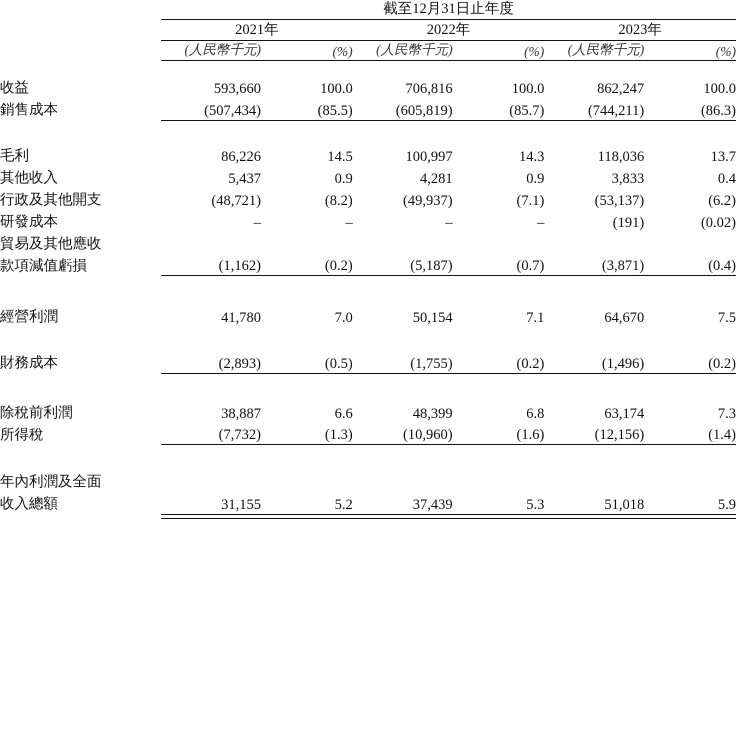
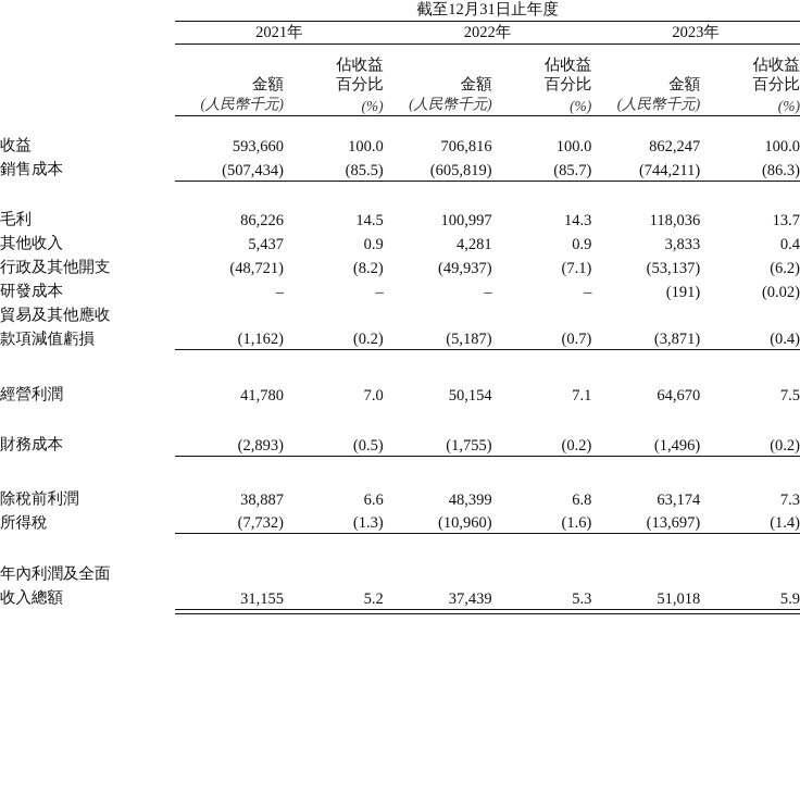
  	截至12月31日止年度
  	2021年	2022年	2023年
+ 	金額	佔收益 百分比	金額	佔收益 百分比	金額	佔收益 百分比
  	(人民幣千元)	(%)	(人民幣千元)	(%)	(人民幣千元)	(%)
  收益	593,660	100.0	706,816	100.0	862,247	100.0
  銷售成本	(507,434)	(85.5)	(605,819)	(85.7)	(744,211)	(86.3)
  毛利	86,226	14.5	100,997	14.3	118,036	13.7
  其他收入	5,437	0.9	4,281	0.9	3,833	0.4
  行政及其他開支	(48,721)	(8.2)	(49,937)	(7.1)	(53,137)	(6.2)
  研發成本	–	–	–	–	(191)	(0.02)
  貿易及其他應收
  款項減值虧損	(1,162)	(0.2)	(5,187)	(0.7)	(3,871)	(0.4)
  經營利潤	41,780	7.0	50,154	7.1	64,670	7.5
  財務成本	(2,893)	(0.5)	(1,755)	(0.2)	(1,496)	(0.2)
  除稅前利潤	38,887	6.6	48,399	6.8	63,174	7.3
- 所得稅	(7,732)	(1.3)	(10,960)	(1.6)	(12,156)	(1.4)
+ 所得稅	(7,732)	(1.3)	(10,960)	(1.6)	(13,697)	(1.4)
  年內利潤及全面
  收入總額	31,155	5.2	37,439	5.3	51,018	5.9
